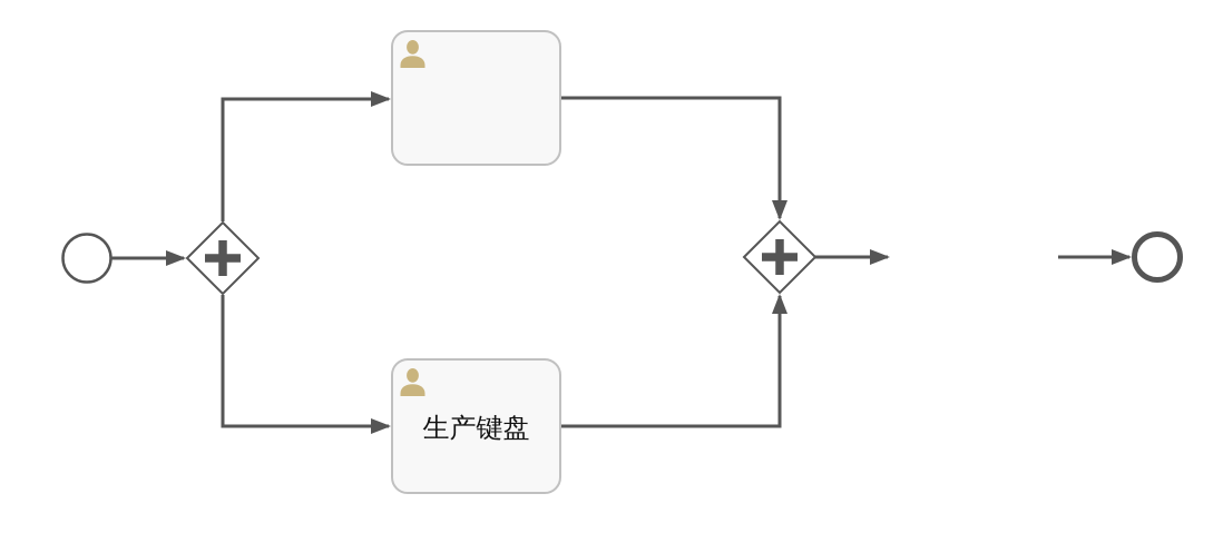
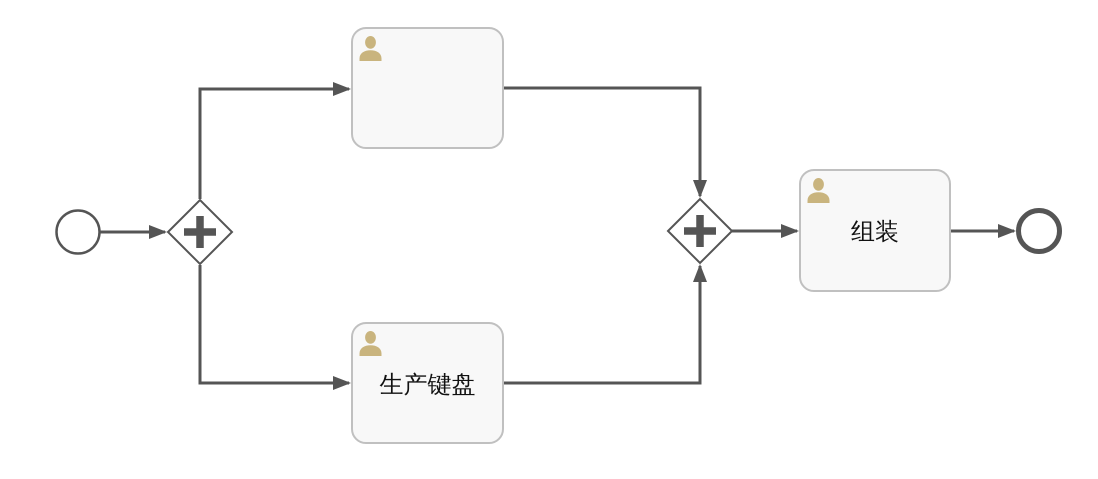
  生产键盘
+ 组装
